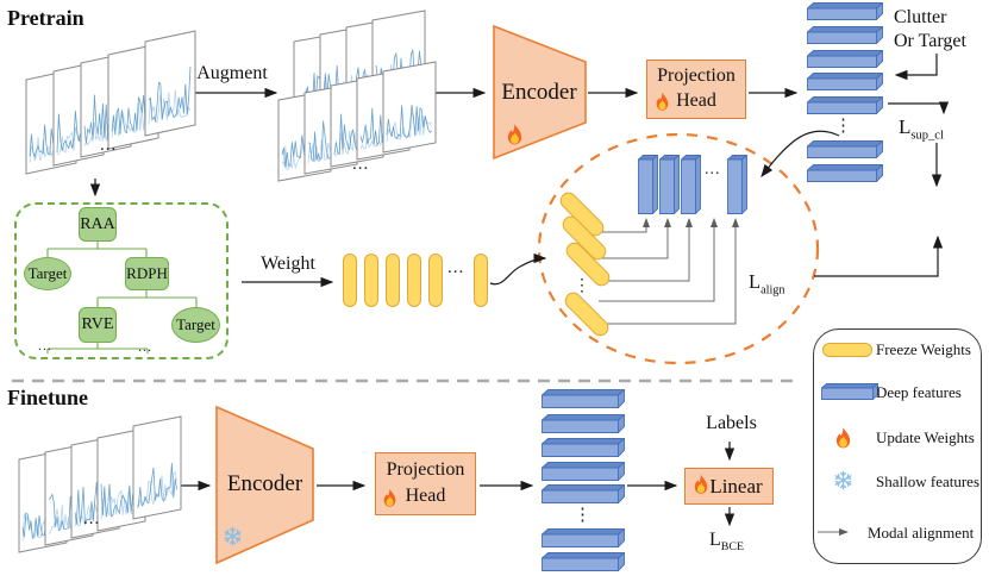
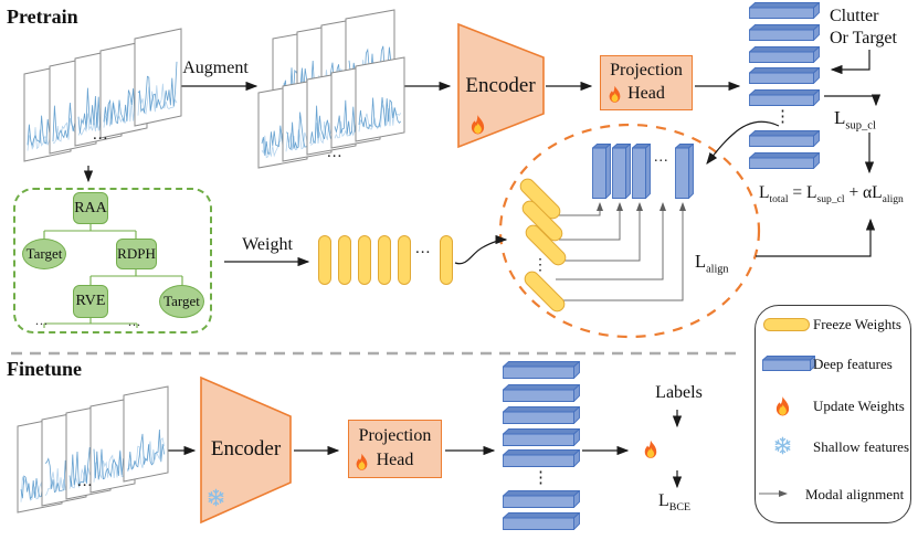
  Pretrain
  Finetune
  Augment
  Weight
  Encoder
  Encoder
  Labels
  Clutter
  Or Target
  Lsup_cl
+ Ltotal = Lsup_cl + αLalign
  Lalign
  LBCE
  Projection
  Head
  Projection
  Head
- Linear
  RAA
  Target
  RDPH
  RVE
  Target
  ...
  ...
  ...
  ...
  ...
  ⋮
  ⋮
  ...
  ⋮
  ...
  Freeze Weights
  Deep features
  Update Weights
  Shallow features
  Modal alignment
